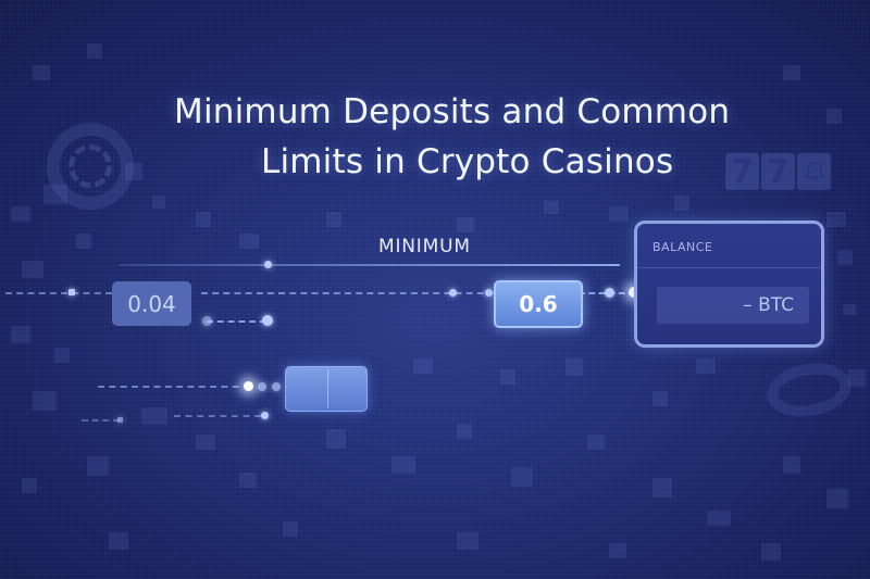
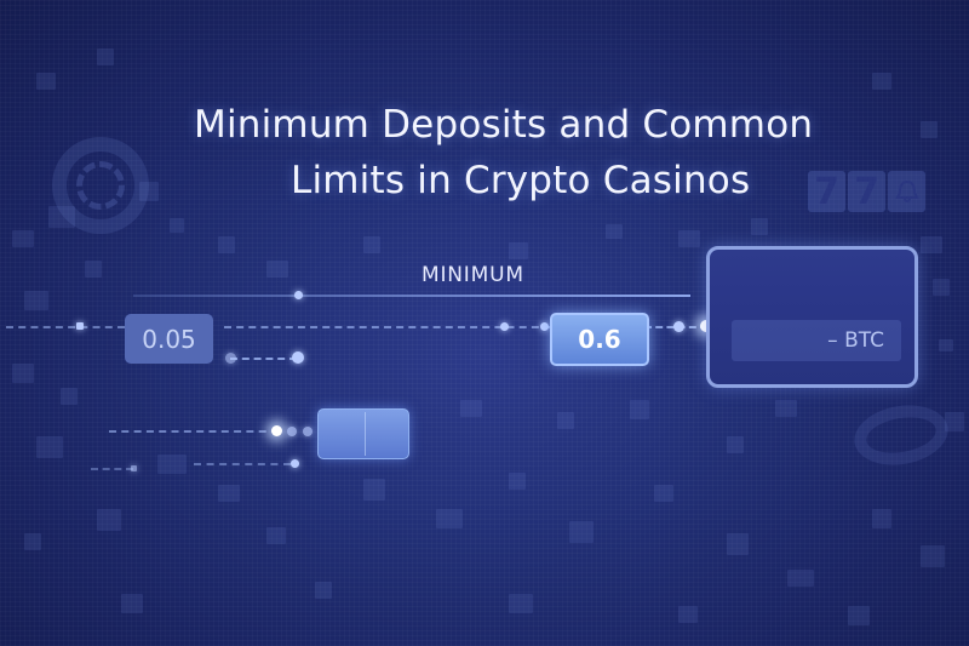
  7
  7
  Minimum Deposits and Common
  Limits in Crypto Casinos
  MINIMUM
- 0.04
+ 0.05
  0.6
- BALANCE
  – BTC
